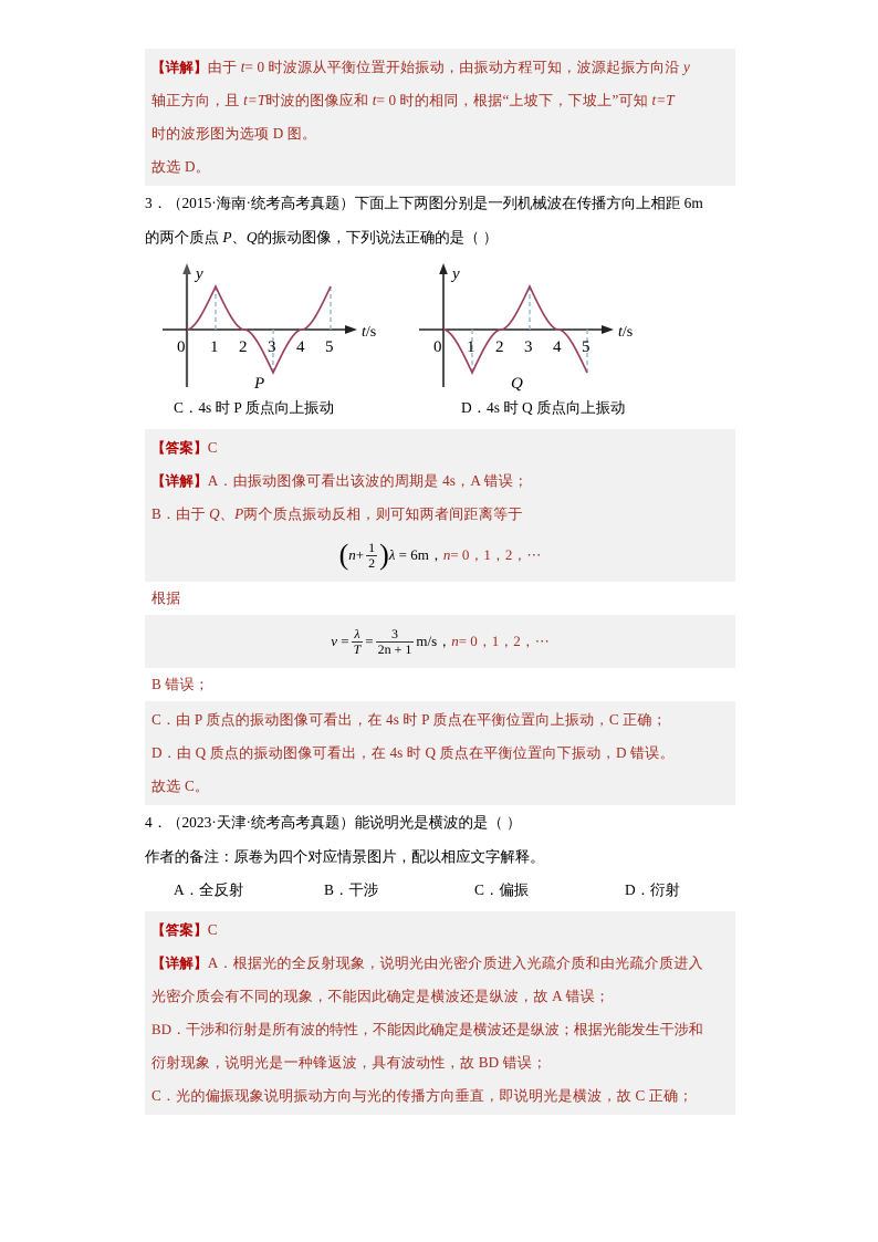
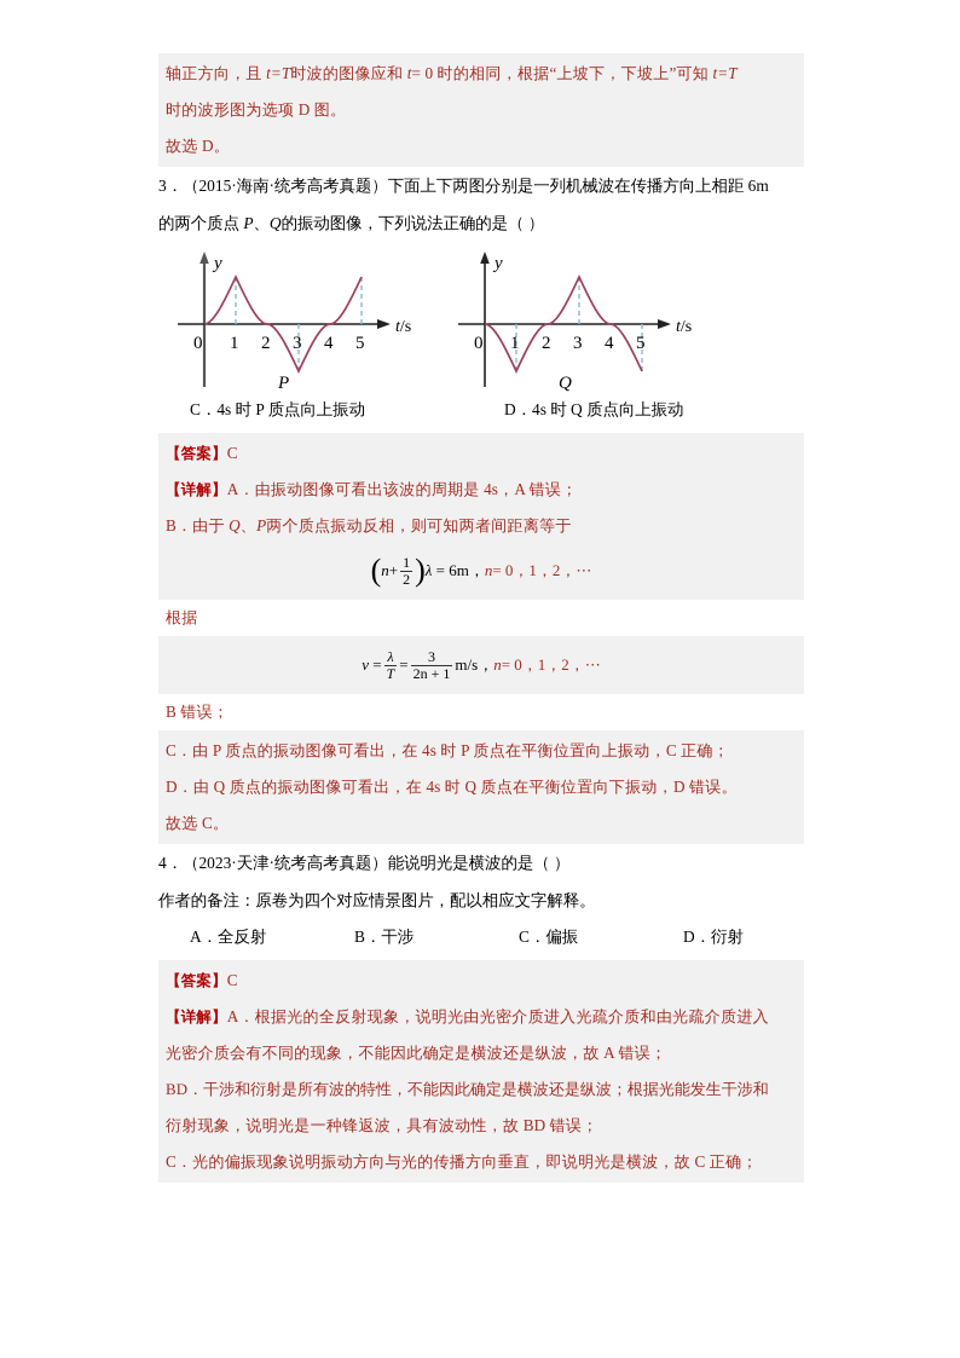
- 【详解】由于 t= 0 时波源从平衡位置开始振动，由振动方程可知，波源起振方向沿 y
  轴正方向，且 t=T时波的图像应和 t= 0 时的相同，根据“上坡下，下坡上”可知 t=T
  时的波形图为选项 D 图。
  故选 D。
  3．（2015·海南·统考高考真题）下面上下两图分别是一列机械波在传播方向上相距 6m
  的两个质点 P、Q的振动图像，下列说法正确的是（ ）
  0
  1
  2
  3
  4
  5
  y
  t/s
  P
  0
  1
  2
  3
  4
  5
  y
  t/s
  Q
  C．4s 时 P 质点向上振动
  D．4s 时 Q 质点向上振动
  【答案】C
  【详解】A．由振动图像可看出该波的周期是 4s，A 错误；
  B．由于 Q、P两个质点振动反相，则可知两者间距离等于
  (n+
  1
  2
  )λ = 6m，n= 0，1，2，⋯
  根据
  v =
  λ
  T
  =
  3
  2n + 1
  m/s，n= 0，1，2，⋯
  B 错误；
  C．由 P 质点的振动图像可看出，在 4s 时 P 质点在平衡位置向上振动，C 正确；
  D．由 Q 质点的振动图像可看出，在 4s 时 Q 质点在平衡位置向下振动，D 错误。
  故选 C。
  4．（2023·天津·统考高考真题）能说明光是横波的是（ ）
  作者的备注：原卷为四个对应情景图片，配以相应文字解释。
  A．全反射
  B．干涉
  C．偏振
  D．衍射
  【答案】C
  【详解】A．根据光的全反射现象，说明光由光密介质进入光疏介质和由光疏介质进入
  光密介质会有不同的现象，不能因此确定是横波还是纵波，故 A 错误；
  BD．干涉和衍射是所有波的特性，不能因此确定是横波还是纵波；根据光能发生干涉和
  衍射现象，说明光是一种锋返波，具有波动性，故 BD 错误；
  C．光的偏振现象说明振动方向与光的传播方向垂直，即说明光是横波，故 C 正确；
